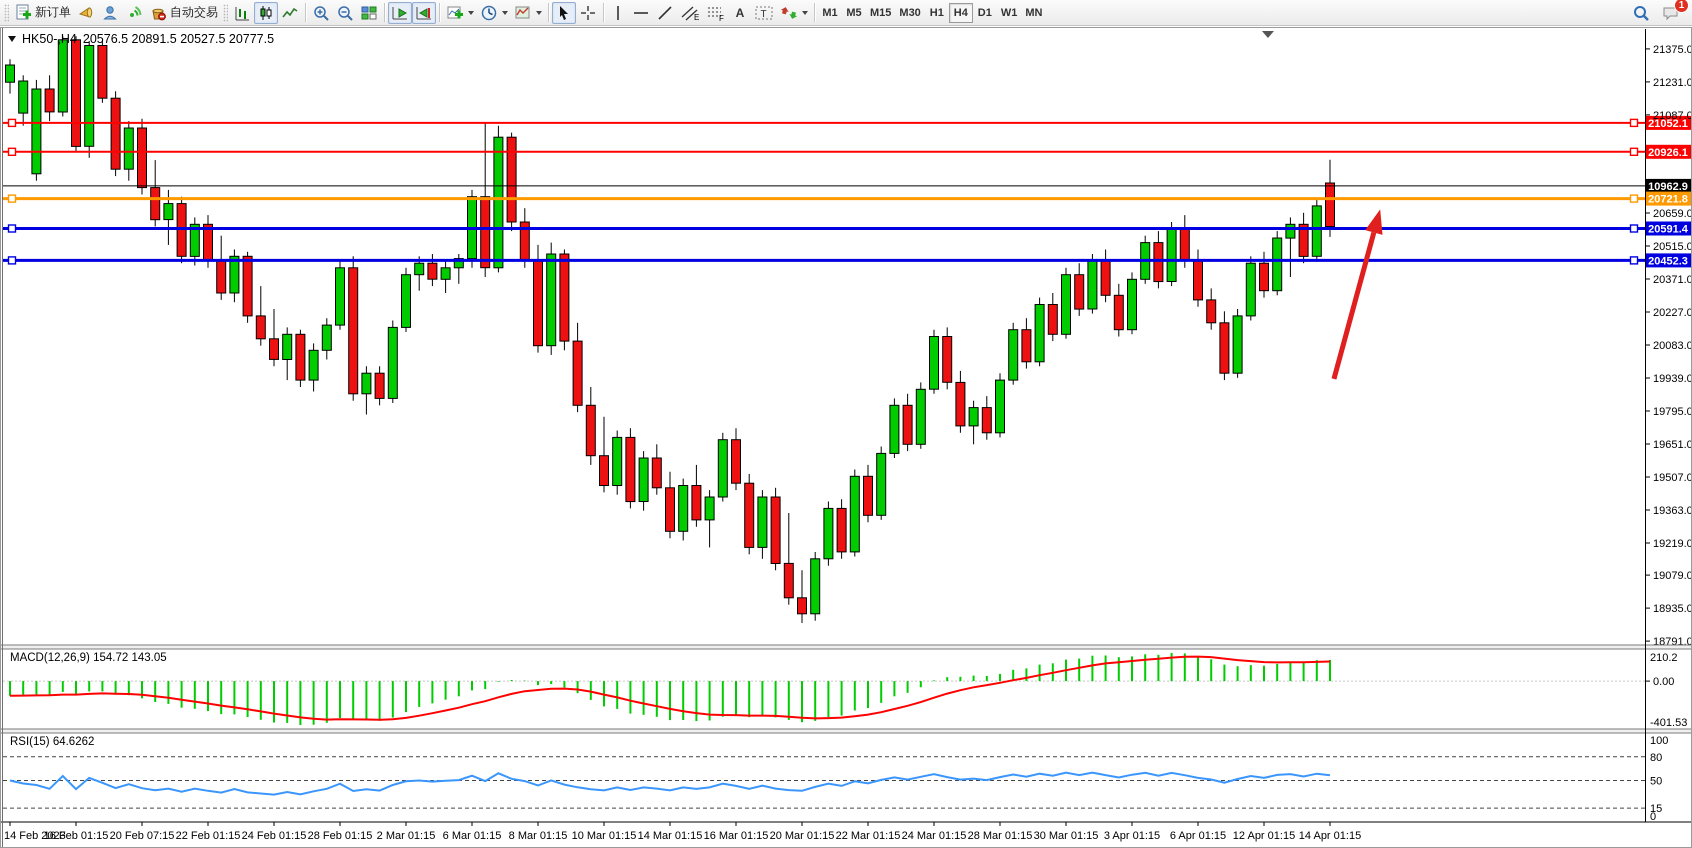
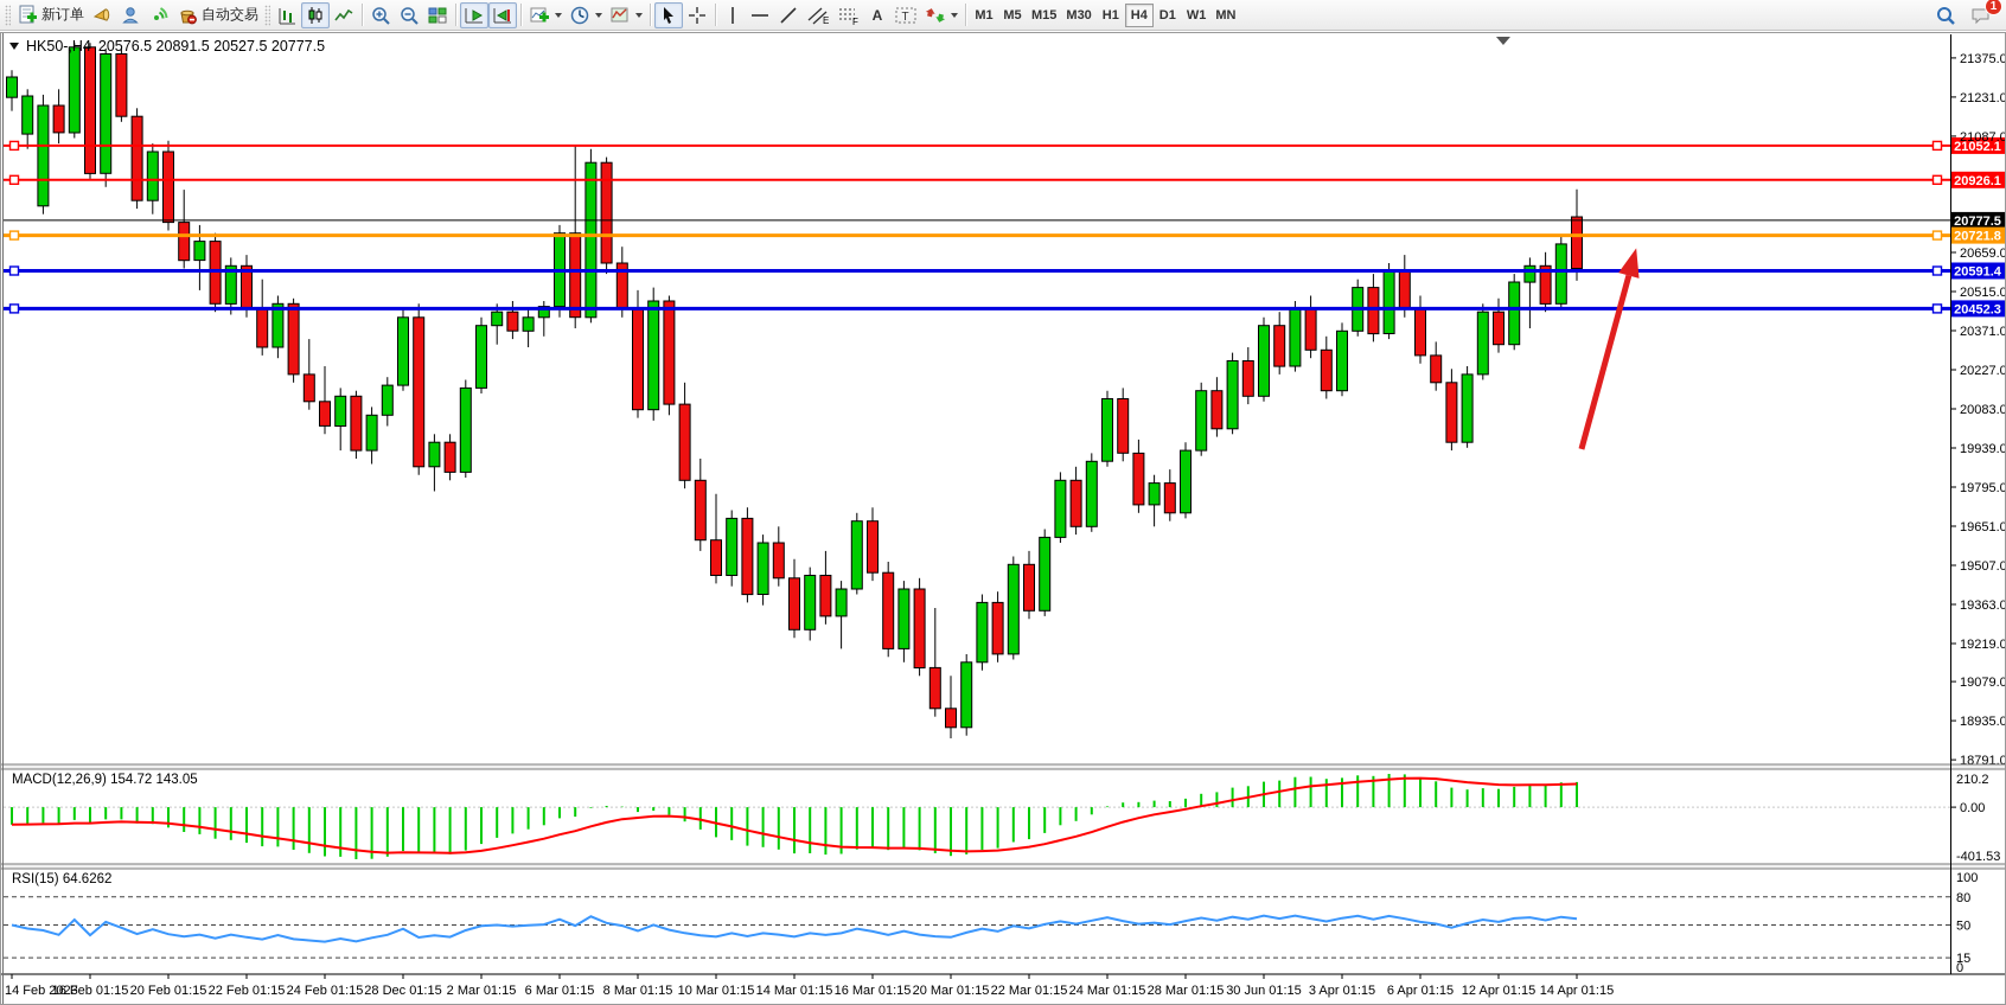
  新订单
  自动交易
  E
  F
  A
  T
  M1
  M5
  M15
  M30
  H1
  H4
  D1
  W1
  MN
  1
  21052.1
  20926.1
- 10962.9
+ 20777.5
  20721.8
  20591.4
  20452.3
  21375.0
  21231.0
  21087.0
  20659.0
  20515.0
  20371.0
  20227.0
  20083.0
  19939.0
  19795.0
  19651.0
  19507.0
  19363.0
  19219.0
  19079.0
  18935.0
  18791.0
  210.2
  0.00
  -401.53
  100
  80
  50
  15
  0
  14 Feb 2023
  16 Feb 01:15
- 20 Feb 07:15
+ 20 Feb 01:15
  22 Feb 01:15
  24 Feb 01:15
- 28 Feb 01:15
+ 28 Dec 01:15
  2 Mar 01:15
  6 Mar 01:15
  8 Mar 01:15
  10 Mar 01:15
  14 Mar 01:15
  16 Mar 01:15
  20 Mar 01:15
  22 Mar 01:15
  24 Mar 01:15
  28 Mar 01:15
- 30 Mar 01:15
+ 30 Jun 01:15
  3 Apr 01:15
  6 Apr 01:15
  12 Apr 01:15
  14 Apr 01:15
  HK50-,H4
  20576.5 20891.5 20527.5 20777.5
  MACD(12,26,9) 154.72 143.05
  RSI(15) 64.6262
